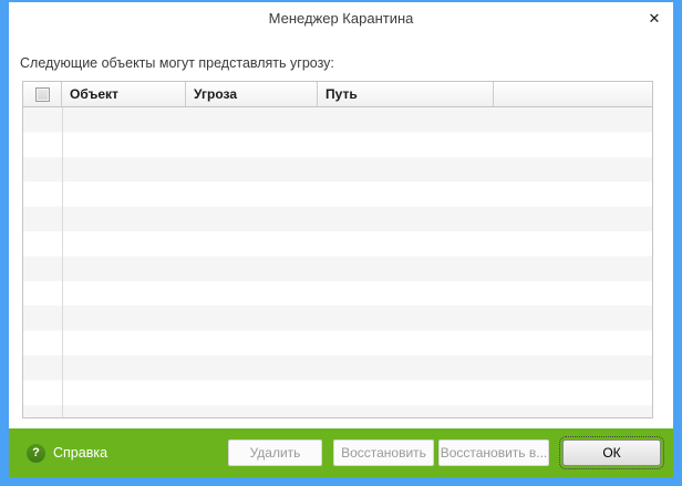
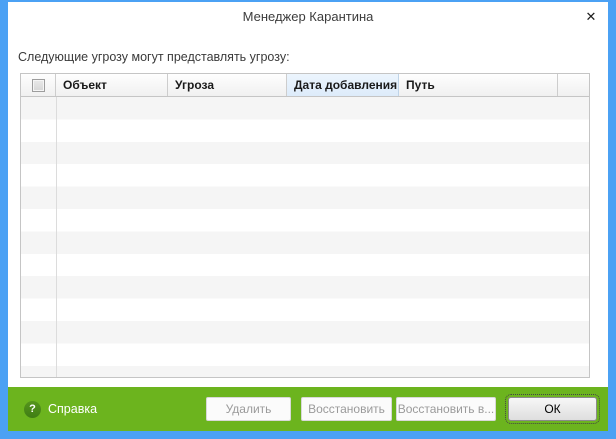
  Менеджер Карантина
  ✕
- Следующие объекты могут представлять угрозу:
+ Следующие угрозу могут представлять угрозу:
  Объект
  Угроза
+ Дата добавления
  Путь
  ?
  Справка
  Удалить
  Восстановить
  Восстановить в...
  ОК
